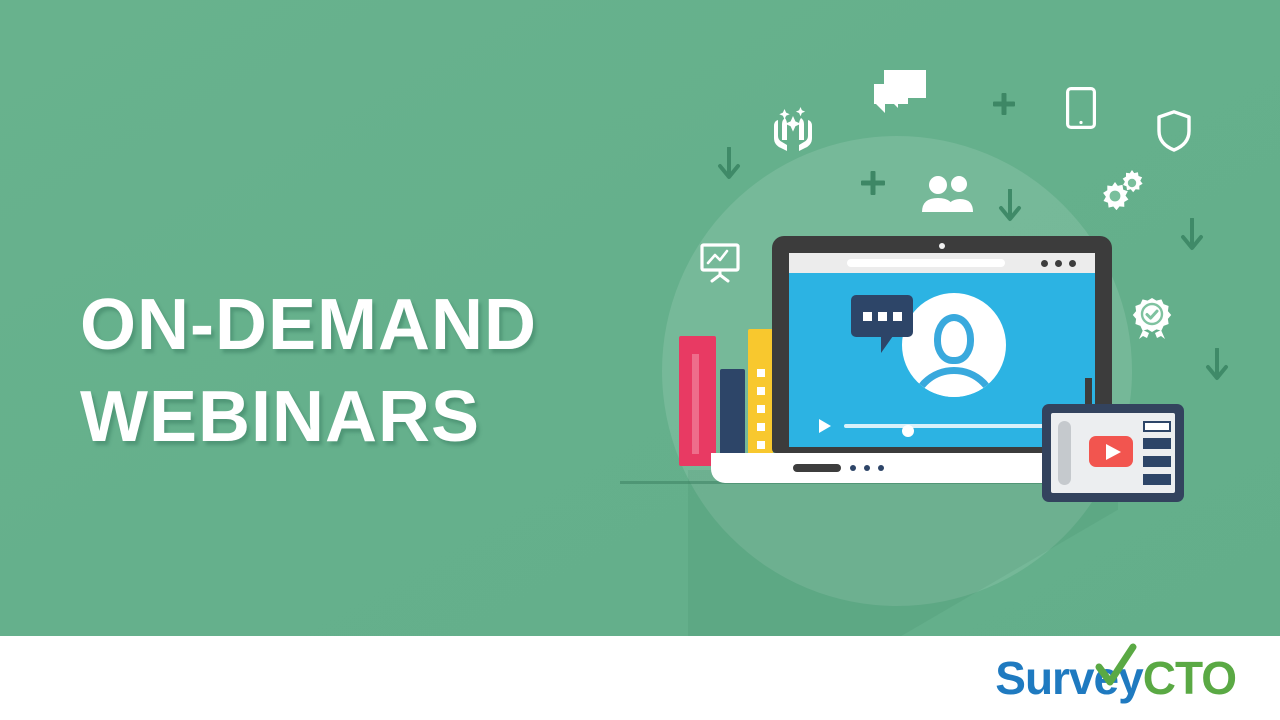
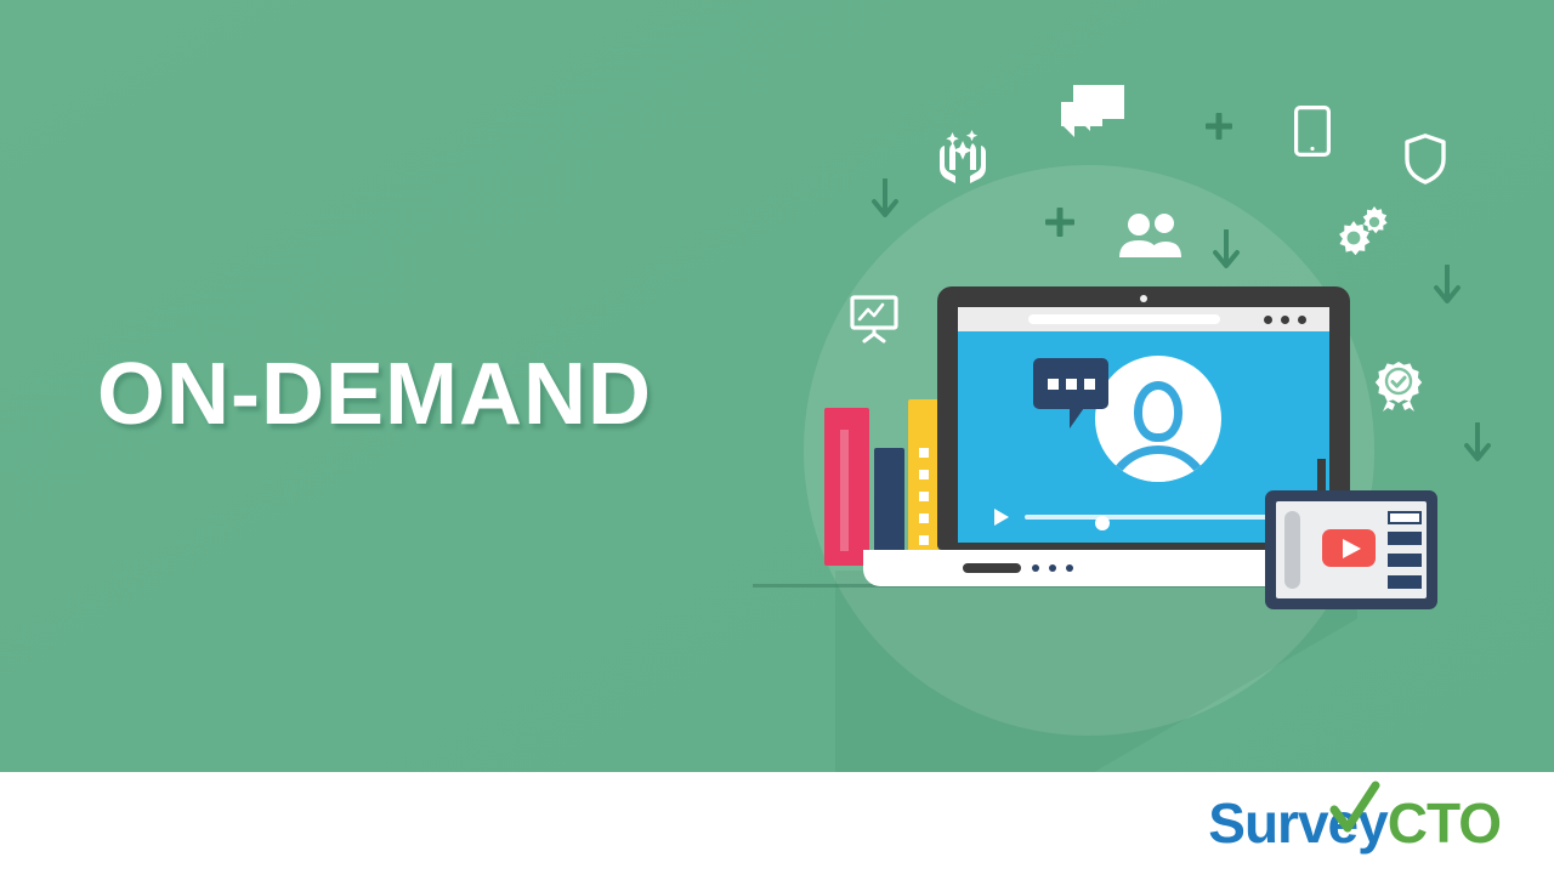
  ON-DEMAND
- WEBINARS
  SurvyCTO
